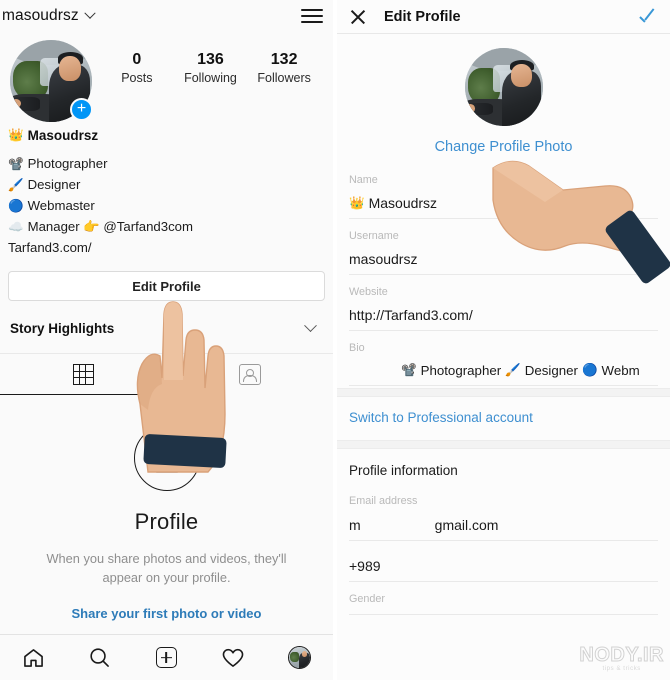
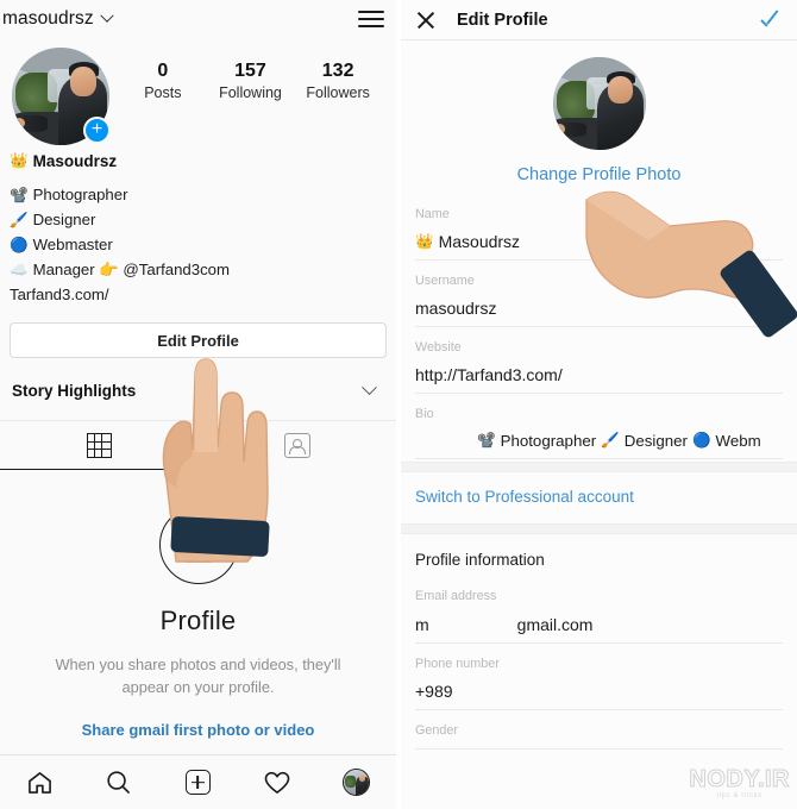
  masoudrsz
  +
  0
  Posts
- 136
+ 157
  Following
  132
  Followers
  👑
  Masoudrsz
  📽️
  Photographer
  🖌️
  Designer
  🔵
  Webmaster
  ☁️
  Manager 👉 @Tarfand3com
  Tarfand3.com/
  Edit Profile
  Story Highlights
  Profile
  When you share photos and videos, they'll appear on your profile.
- Share your first photo or video
+ Share gmail first photo or video
  Edit Profile
  Change Profile Photo
  Name
  👑
  Masoudrsz
  Username
  masoudrsz
  Website
  http://Tarfand3.com/
  Bio
  📽️
  Photographer
  🖌️
  Designer
  🔵
  Webm
  Switch to Professional account
  Profile information
  Email address
  m
  gmail.com
+ Phone number
  +989
  Gender
  NODY.IR
